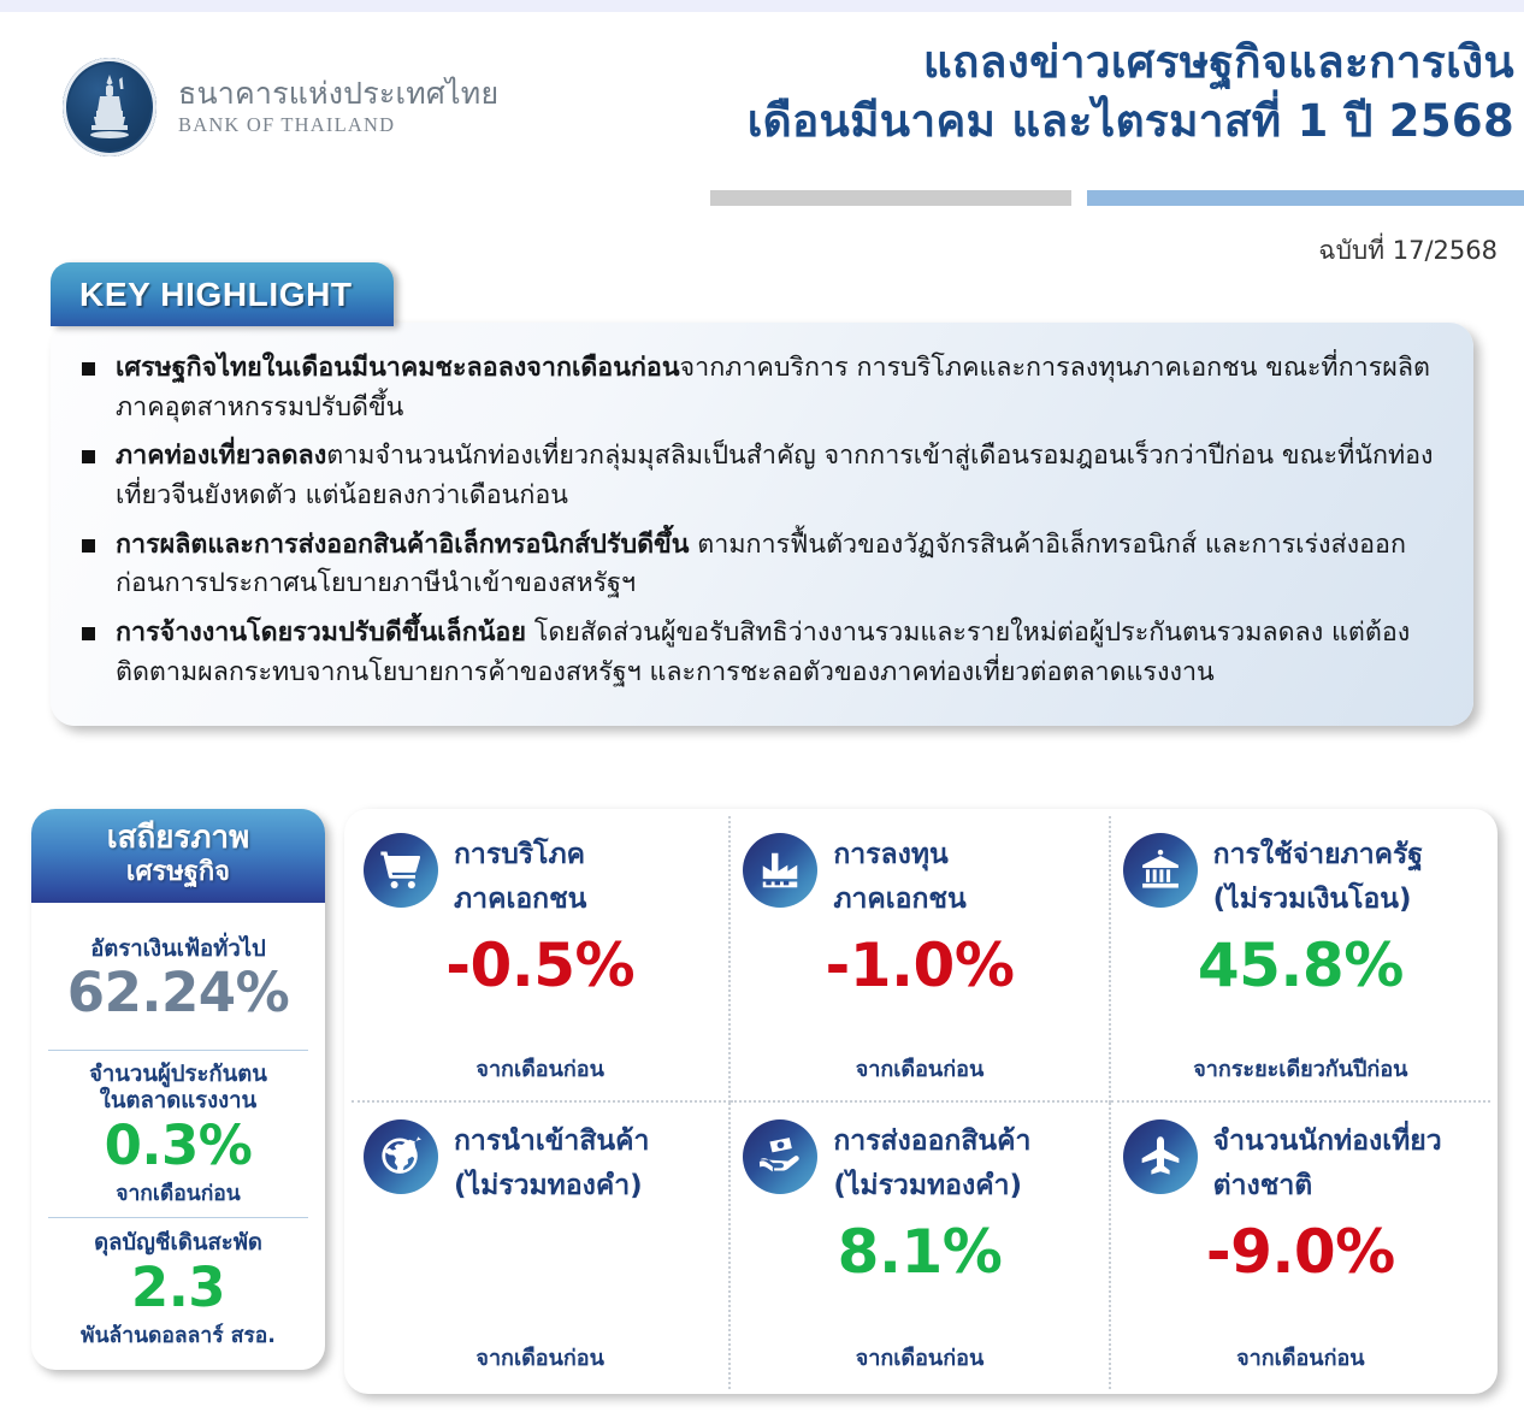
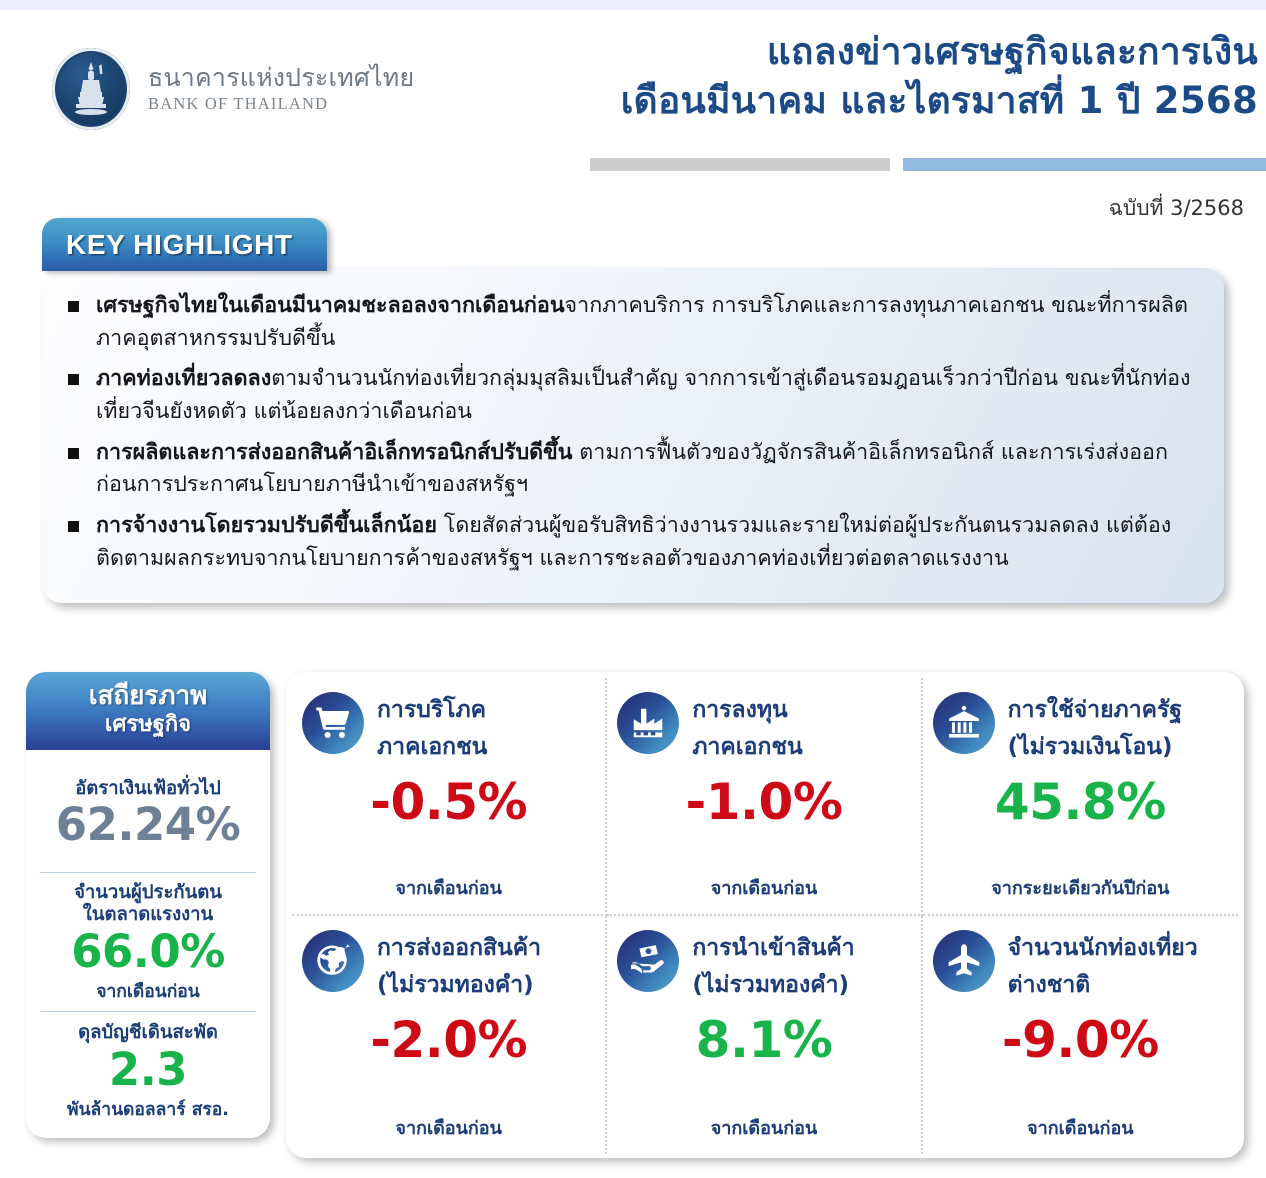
  ธนาคารแห่งประเทศไทย
  BANK OF THAILAND
  แถลงข่าวเศรษฐกิจและการเงิน
  เดือนมีนาคม และไตรมาสที่ 1 ปี 2568
- ฉบับที่ 17/2568
+ ฉบับที่ 3/2568
  KEY HIGHLIGHT
  เศรษฐกิจไทยในเดือนมีนาคมชะลอลงจากเดือนก่อนจากภาคบริการ การบริโภคและการลงทุนภาคเอกชน ขณะที่การผลิตภาคอุตสาหกรรมปรับดีขึ้น
  ภาคท่องเที่ยวลดลงตามจำนวนนักท่องเที่ยวกลุ่มมุสลิมเป็นสำคัญ จากการเข้าสู่เดือนรอมฎอนเร็วกว่าปีก่อน ขณะที่นักท่องเที่ยวจีนยังหดตัว แต่น้อยลงกว่าเดือนก่อน
  การผลิตและการส่งออกสินค้าอิเล็กทรอนิกส์ปรับดีขึ้น ตามการฟื้นตัวของวัฏจักรสินค้าอิเล็กทรอนิกส์ และการเร่งส่งออกก่อนการประกาศนโยบายภาษีนำเข้าของสหรัฐฯ
  การจ้างงานโดยรวมปรับดีขึ้นเล็กน้อย โดยสัดส่วนผู้ขอรับสิทธิว่างงานรวมและรายใหม่ต่อผู้ประกันตนรวมลดลง แต่ต้องติดตามผลกระทบจากนโยบายการค้าของสหรัฐฯ และการชะลอตัวของภาคท่องเที่ยวต่อตลาดแรงงาน
  เสถียรภาพ
  เศรษฐกิจ
  อัตราเงินเฟ้อทั่วไป
  62.24%
  จำนวนผู้ประกันตน
  ในตลาดแรงงาน
- 0.3%
+ 66.0%
  จากเดือนก่อน
  ดุลบัญชีเดินสะพัด
  2.3
  พันล้านดอลลาร์ สรอ.
  การบริโภค
  ภาคเอกชน
  -0.5%
  จากเดือนก่อน
  การลงทุน
  ภาคเอกชน
  -1.0%
  จากเดือนก่อน
  การใช้จ่ายภาครัฐ
  (ไม่รวมเงินโอน)
  45.8%
  จากระยะเดียวกันปีก่อน
- การนำเข้าสินค้า
+ การส่งออกสินค้า
  (ไม่รวมทองคำ)
+ -2.0%
  จากเดือนก่อน
- การส่งออกสินค้า
+ การนำเข้าสินค้า
  (ไม่รวมทองคำ)
  8.1%
  จากเดือนก่อน
  จำนวนนักท่องเที่ยว
  ต่างชาติ
  -9.0%
  จากเดือนก่อน
